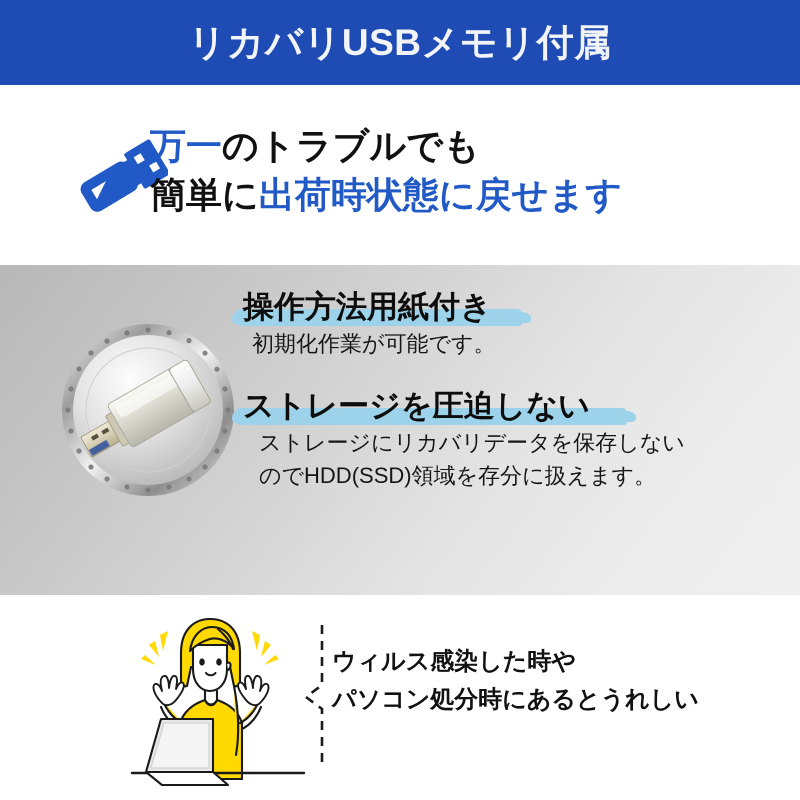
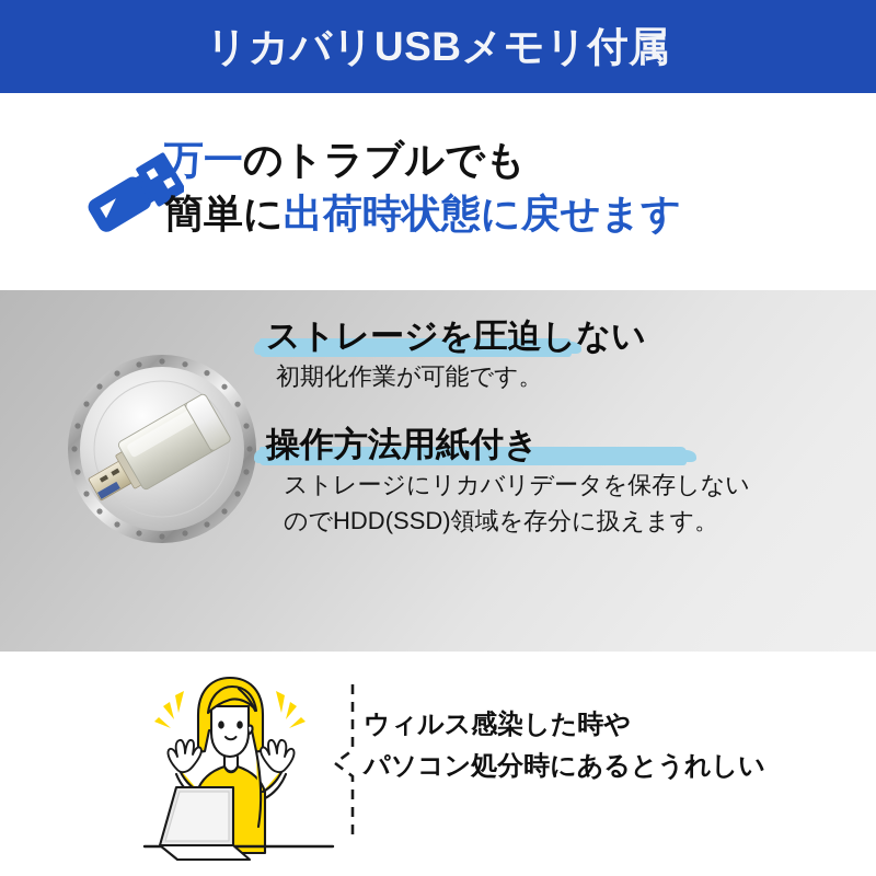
  リカバリUSBメモリ付属
  万一のトラブルでも
  簡単に出荷時状態に戻せます
- 操作方法用紙付き
+ ストレージを圧迫しない
  初期化作業が可能です。
- ストレージを圧迫しない
+ 操作方法用紙付き
  ストレージにリカバリデータを保存しない
  のでHDD(SSD)領域を存分に扱えます。
  ウィルス感染した時や
  パソコン処分時にあるとうれしい
